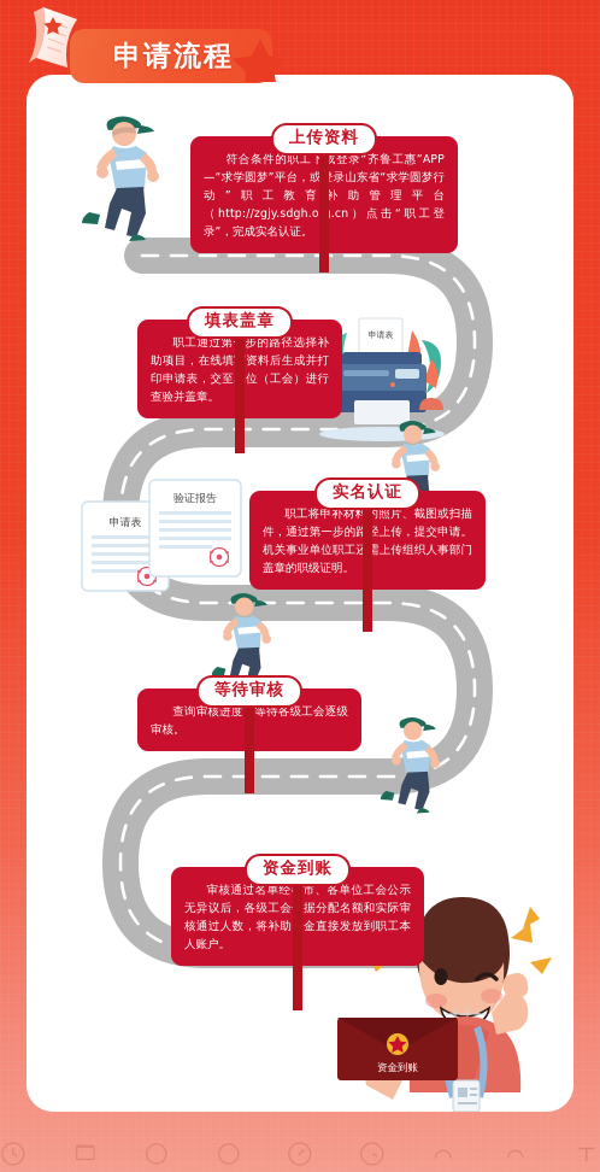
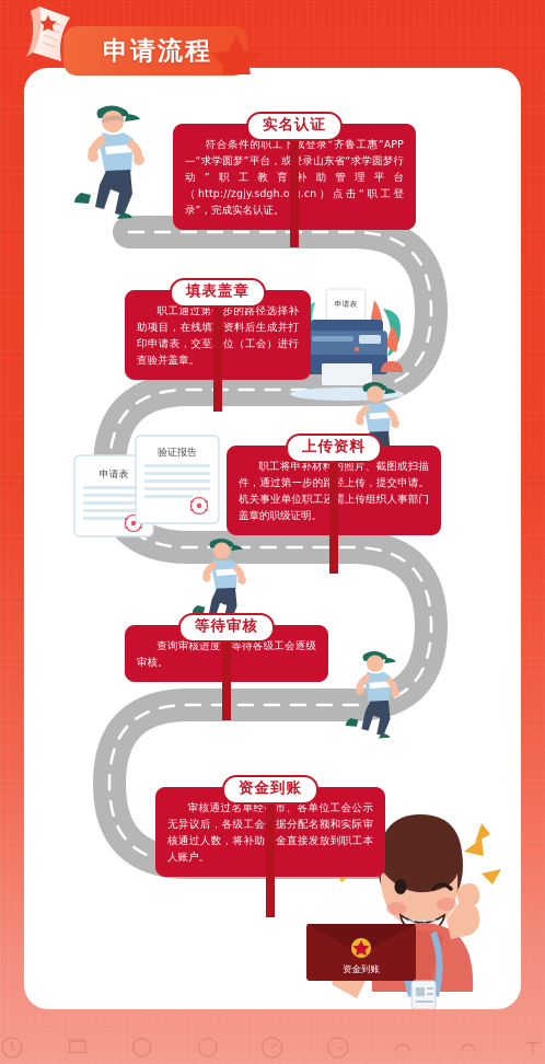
  申请流程
  符合条件的职工下载登录“齐鲁工惠”APP—“求学圆梦”平台，或录山东省“求学圆梦行动”职工教育补助管理平台（http://zgjy.sdgh.o.cn）点击“职工登录”，完成实名认证。
- 上传资料
+ 实名认证
  职工通过第步的路径选择补助项目，在线填资料后生成并打印申请表，交至位（工会）进行查验并盖章。
  填表盖章
  申请表
  申请表
  验证报告
  职工将申补材料的照片、截图或扫描件，通过第一步的径上传，提交申请。机关事业单位职工需上传组织人事部门盖章的职级证明。
- 实名认证
+ 上传资料
  查询审核进度等待各级工会逐级审核。
  等待审核
  审核通过名单经市、各单位工会公示无异议后，各级工会据分配名额和实际审核通过人数，将补助金直接发放到职工本人账户。
  资金到账
  资金到账
